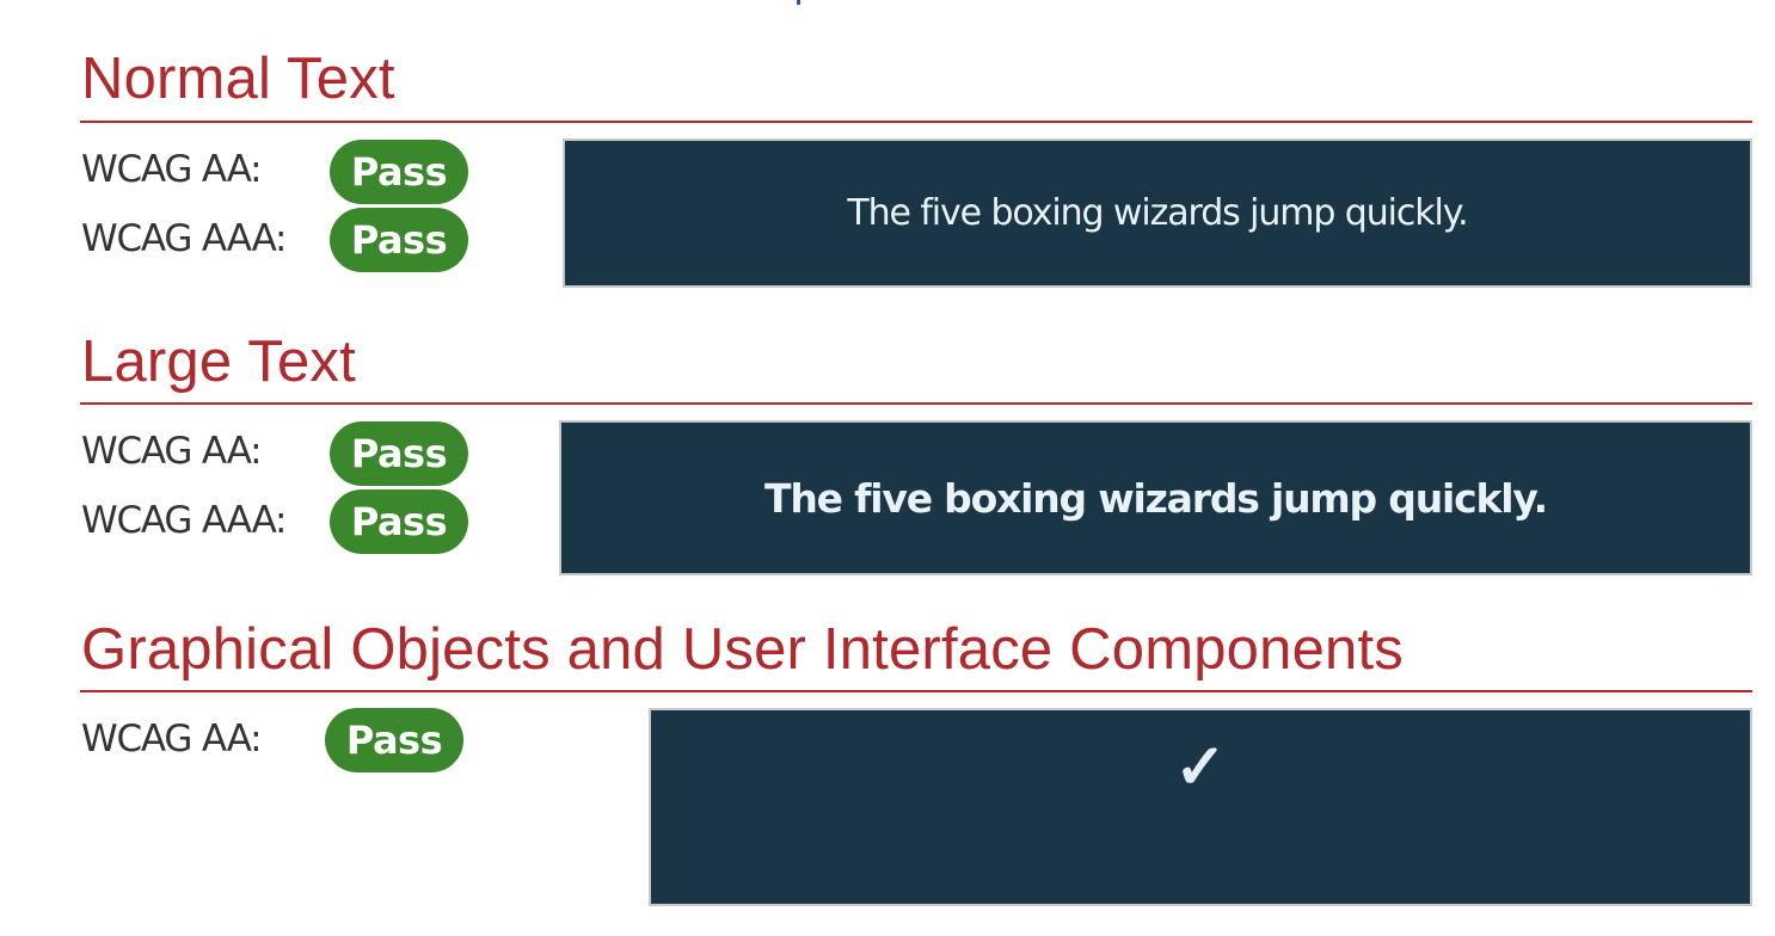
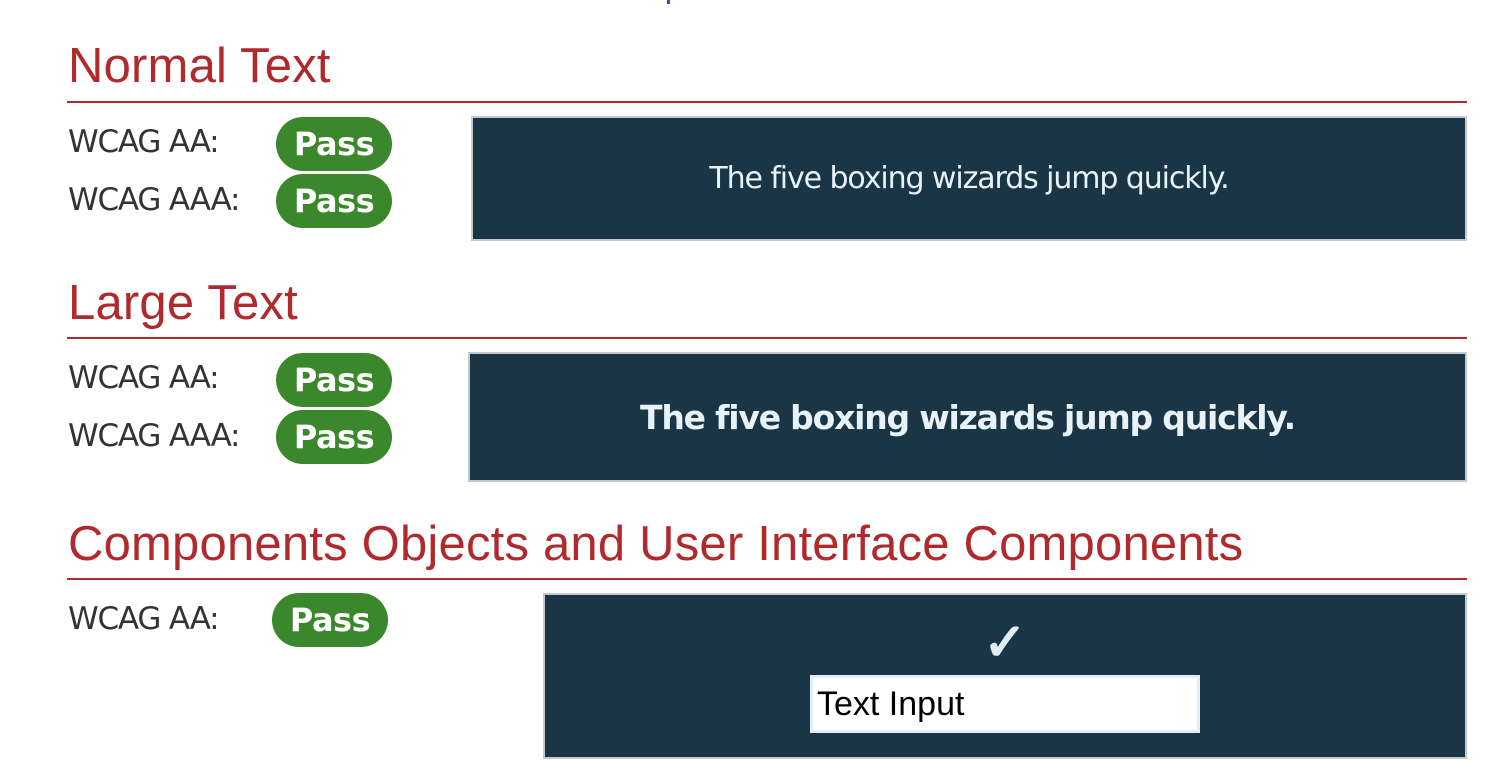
  Normal Text
  WCAG AA:
  Pass
  WCAG AAA:
  Pass
  The five boxing wizards jump quickly.
  Large Text
  WCAG AA:
  Pass
  WCAG AAA:
  Pass
  The five boxing wizards jump quickly.
- Graphical Objects and User Interface Components
+ Components Objects and User Interface Components
  WCAG AA:
  Pass
  ✓
+ Text Input
